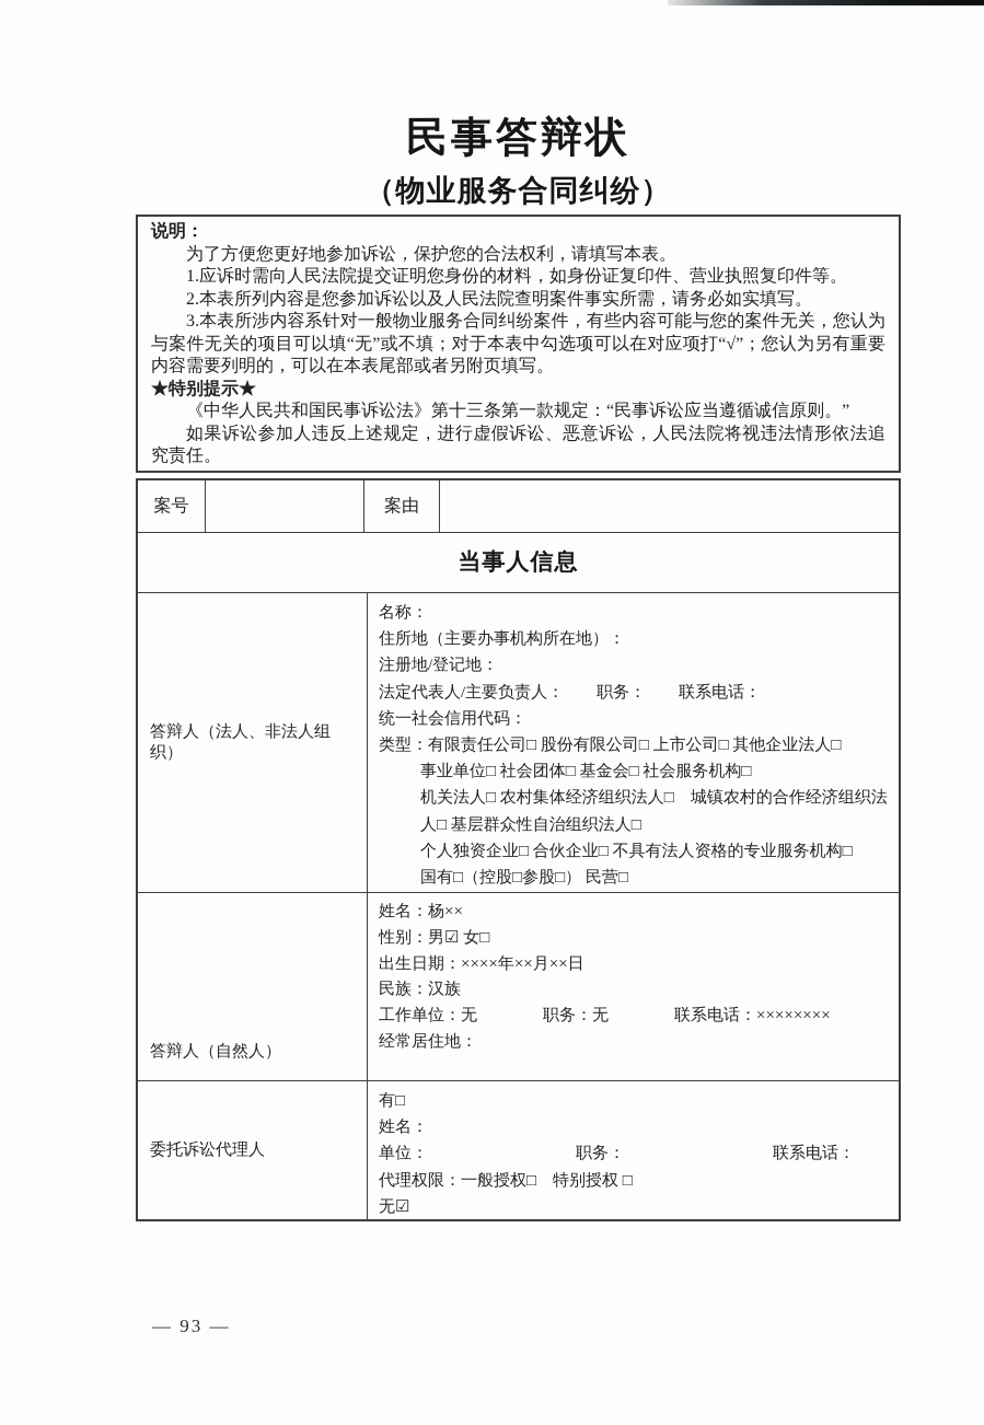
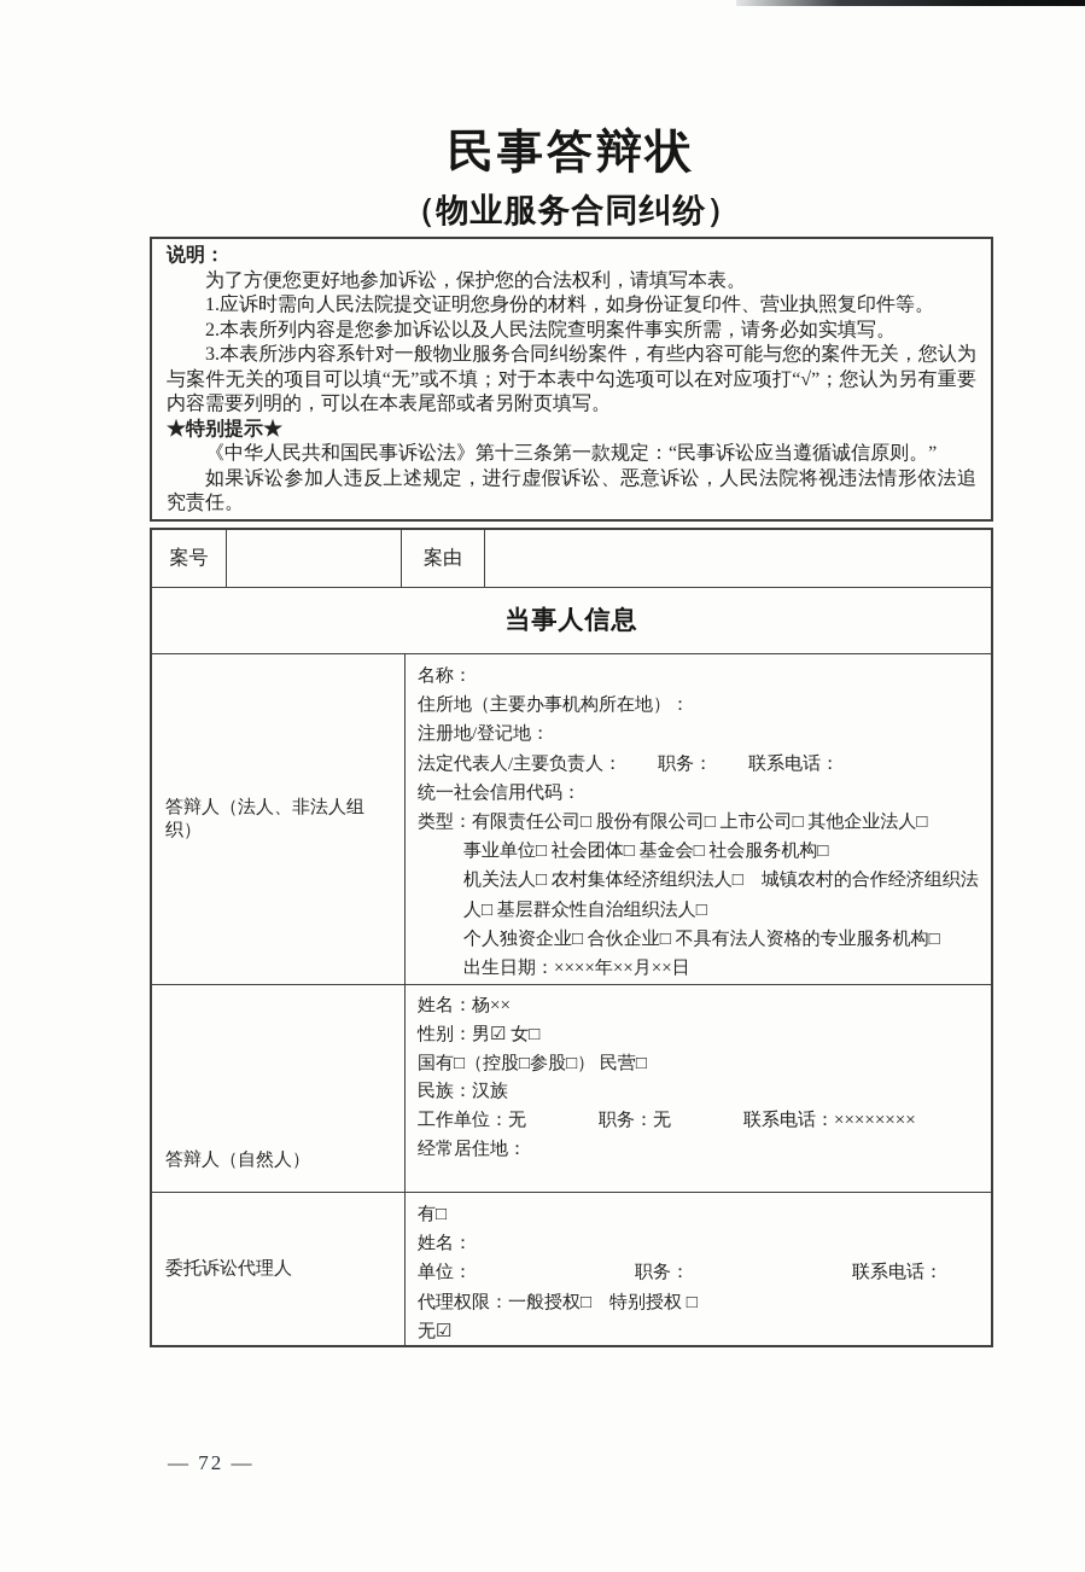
  民事答辩状
  （物业服务合同纠纷）
  说明：
  为了方便您更好地参加诉讼，保护您的合法权利，请填写本表。
  1.应诉时需向人民法院提交证明您身份的材料，如身份证复印件、营业执照复印件等。
  2.本表所列内容是您参加诉讼以及人民法院查明案件事实所需，请务必如实填写。
  3.本表所涉内容系针对一般物业服务合同纠纷案件，有些内容可能与您的案件无关，您认为与案件无关的项目可以填“无”或不填；对于本表中勾选项可以在对应项打“√”；您认为另有重要内容需要列明的，可以在本表尾部或者另附页填写。
  ★特别提示★
  《中华人民共和国民事诉讼法》第十三条第一款规定：“民事诉讼应当遵循诚信原则。”
  如果诉讼参加人违反上述规定，进行虚假诉讼、恶意诉讼，人民法院将视违法情形依法追究责任。
  案号
  案由
  当事人信息
  答辩人（法人、非法人组织）
  名称：
  住所地（主要办事机构所在地）：
  注册地/登记地：
  法定代表人/主要负责人： 职务： 联系电话：
  统一社会信用代码：
  类型：有限责任公司□ 股份有限公司□ 上市公司□ 其他企业法人□
  事业单位□ 社会团体□ 基金会□ 社会服务机构□
  机关法人□ 农村集体经济组织法人□ 城镇农村的合作经济组织法
  人□ 基层群众性自治组织法人□
  个人独资企业□ 合伙企业□ 不具有法人资格的专业服务机构□
- 国有□（控股□参股□） 民营□
+ 出生日期：××××年××月××日
  答辩人（自然人）
  姓名：杨××
  性别：男☑ 女□
- 出生日期：××××年××月××日
+ 国有□（控股□参股□） 民营□
  民族：汉族
  工作单位：无 职务：无 联系电话：××××××××
  经常居住地：
  委托诉讼代理人
  有□
  姓名：
  单位： 职务： 联系电话：
  代理权限：一般授权□ 特别授权 □
  无☑
- — 93 —
+ — 72 —
